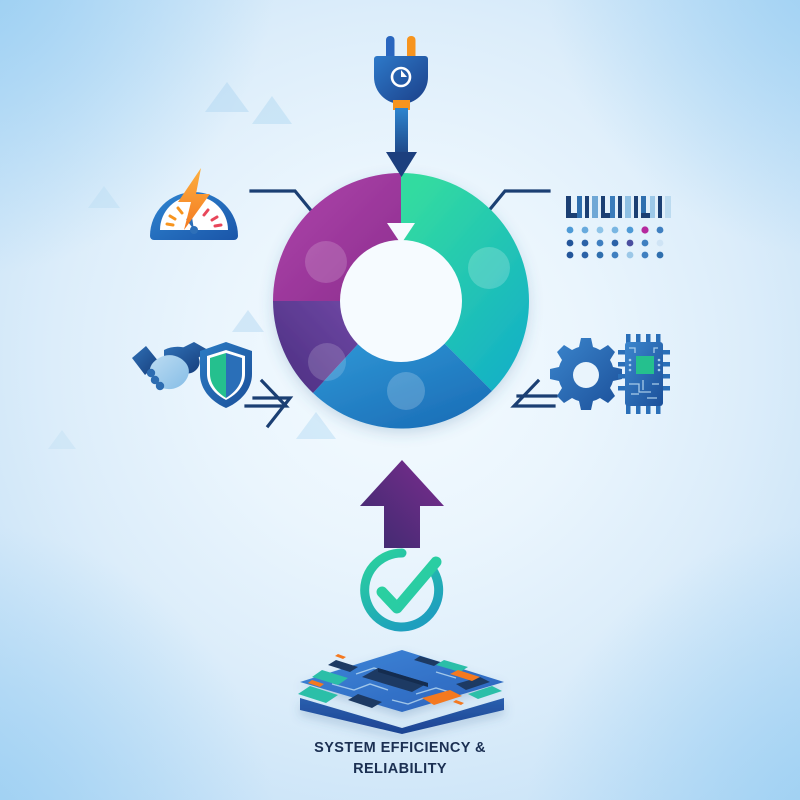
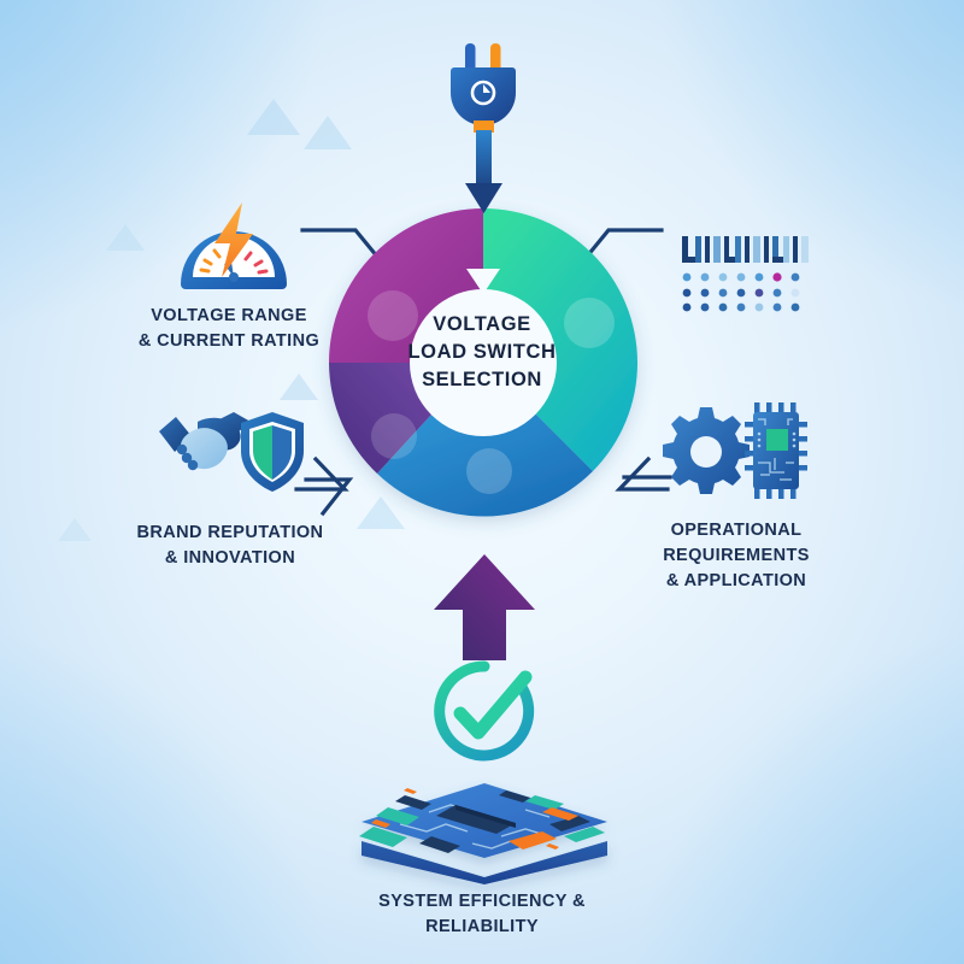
+ VOLTAGE
+ LOAD SWITCH
+ SELECTION
+ VOLTAGE RANGE
+ & CURRENT RATING
+ BRAND REPUTATION
+ & INNOVATION
+ OPERATIONAL REQUIREMENTS
+ & APPLICATION
  SYSTEM EFFICIENCY & RELIABILITY
